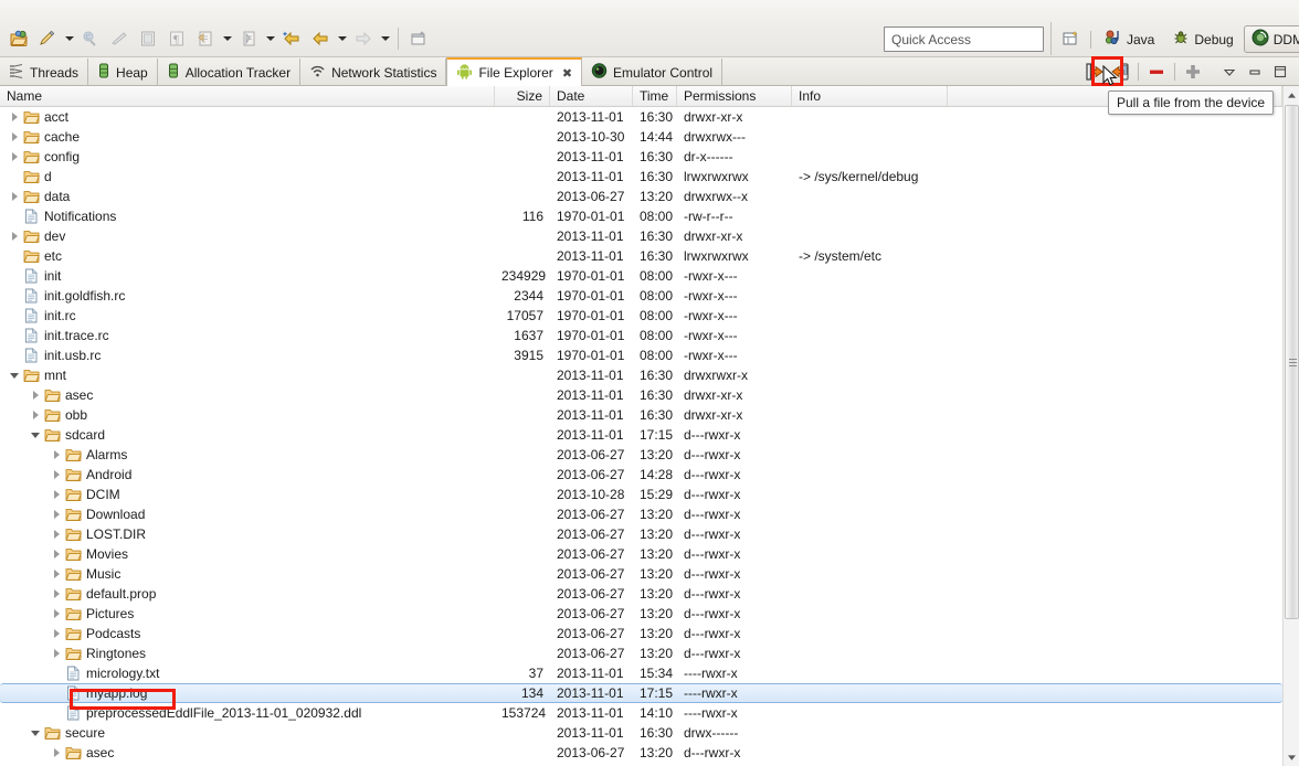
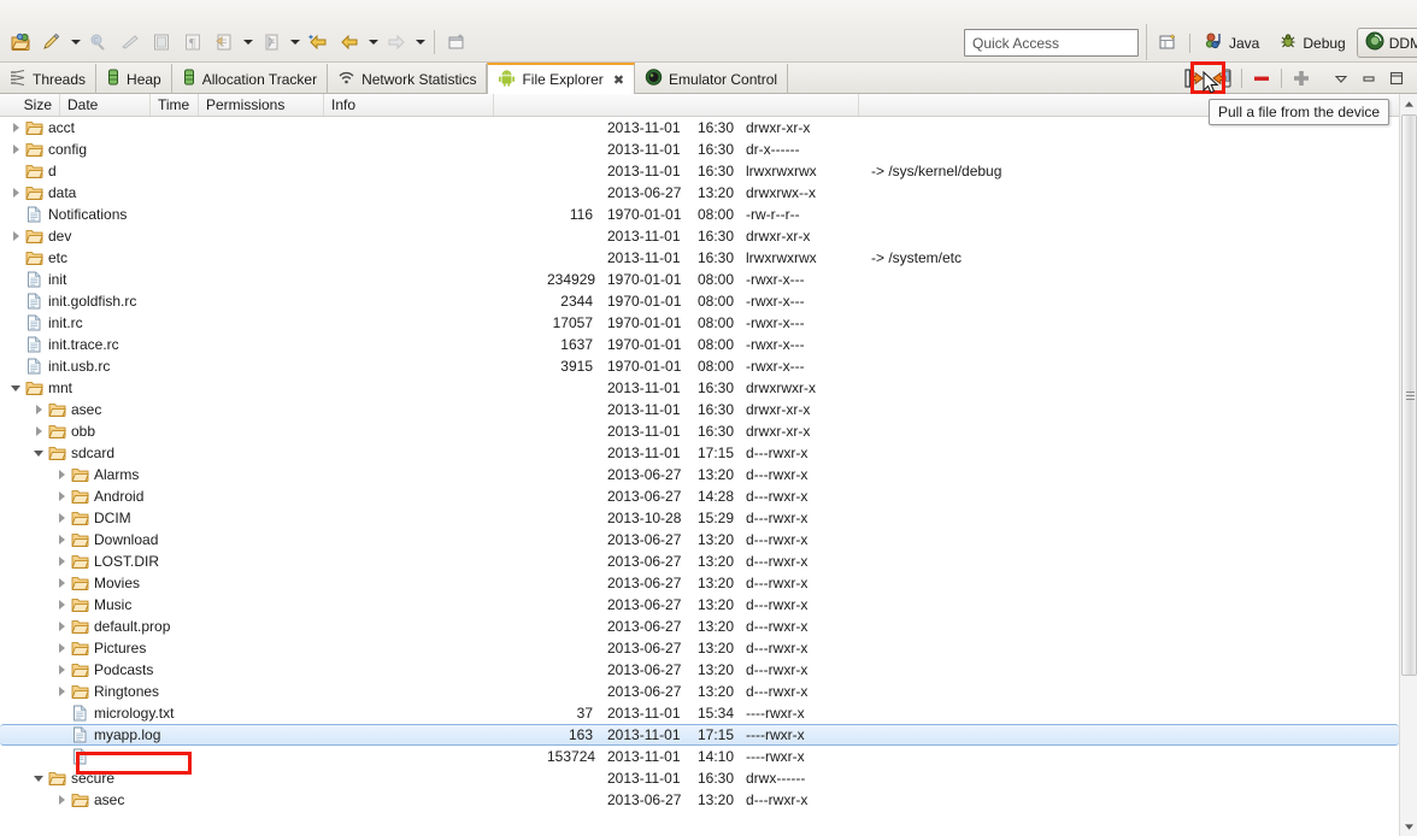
  ¶
  Quick Access
  Java
  Debug
  DDM
  Threads
  Heap
  Allocation Tracker
  Network Statistics
  File Explorer
  ✖
  Emulator Control
  Pull a file from the device
- Name
  Size
  Date
  Time
  Permissions
  Info
  acct
  2013-11-01
  16:30
  drwxr-xr-x
- cache
- 2013-10-30
- 14:44
- drwxrwx---
  config
  2013-11-01
  16:30
  dr-x------
  d
  2013-11-01
  16:30
  lrwxrwxrwx
  -> /sys/kernel/debug
  data
  2013-06-27
  13:20
  drwxrwx--x
  Notifications
  116
  1970-01-01
  08:00
  -rw-r--r--
  dev
  2013-11-01
  16:30
  drwxr-xr-x
  etc
  2013-11-01
  16:30
  lrwxrwxrwx
  -> /system/etc
  init
  234929
  1970-01-01
  08:00
  -rwxr-x---
  init.goldfish.rc
  2344
  1970-01-01
  08:00
  -rwxr-x---
  init.rc
  17057
  1970-01-01
  08:00
  -rwxr-x---
  init.trace.rc
  1637
  1970-01-01
  08:00
  -rwxr-x---
  init.usb.rc
  3915
  1970-01-01
  08:00
  -rwxr-x---
  mnt
  2013-11-01
  16:30
  drwxrwxr-x
  asec
  2013-11-01
  16:30
  drwxr-xr-x
  obb
  2013-11-01
  16:30
  drwxr-xr-x
  sdcard
  2013-11-01
  17:15
  d---rwxr-x
  Alarms
  2013-06-27
  13:20
  d---rwxr-x
  Android
  2013-06-27
  14:28
  d---rwxr-x
  DCIM
  2013-10-28
  15:29
  d---rwxr-x
  Download
  2013-06-27
  13:20
  d---rwxr-x
  LOST.DIR
  2013-06-27
  13:20
  d---rwxr-x
  Movies
  2013-06-27
  13:20
  d---rwxr-x
  Music
  2013-06-27
  13:20
  d---rwxr-x
  default.prop
  2013-06-27
  13:20
  d---rwxr-x
  Pictures
  2013-06-27
  13:20
  d---rwxr-x
  Podcasts
  2013-06-27
  13:20
  d---rwxr-x
  Ringtones
  2013-06-27
  13:20
  d---rwxr-x
  micrology.txt
  37
  2013-11-01
  15:34
  ----rwxr-x
  myapp.log
- 134
+ 163
  2013-11-01
  17:15
  ----rwxr-x
- preprocessedEddlFile_2013-11-01_020932.ddl
  153724
  2013-11-01
  14:10
  ----rwxr-x
  secure
  2013-11-01
  16:30
  drwx------
  asec
  2013-06-27
  13:20
  d---rwxr-x
